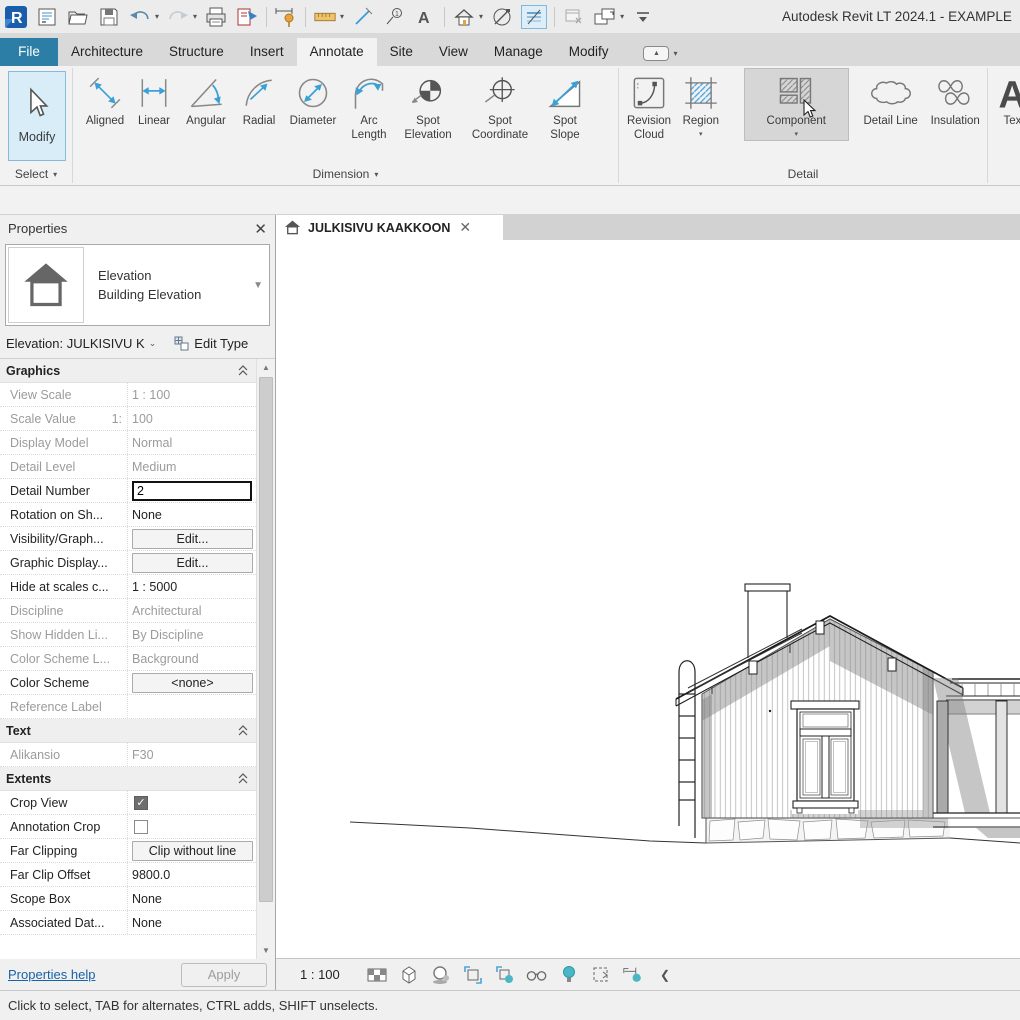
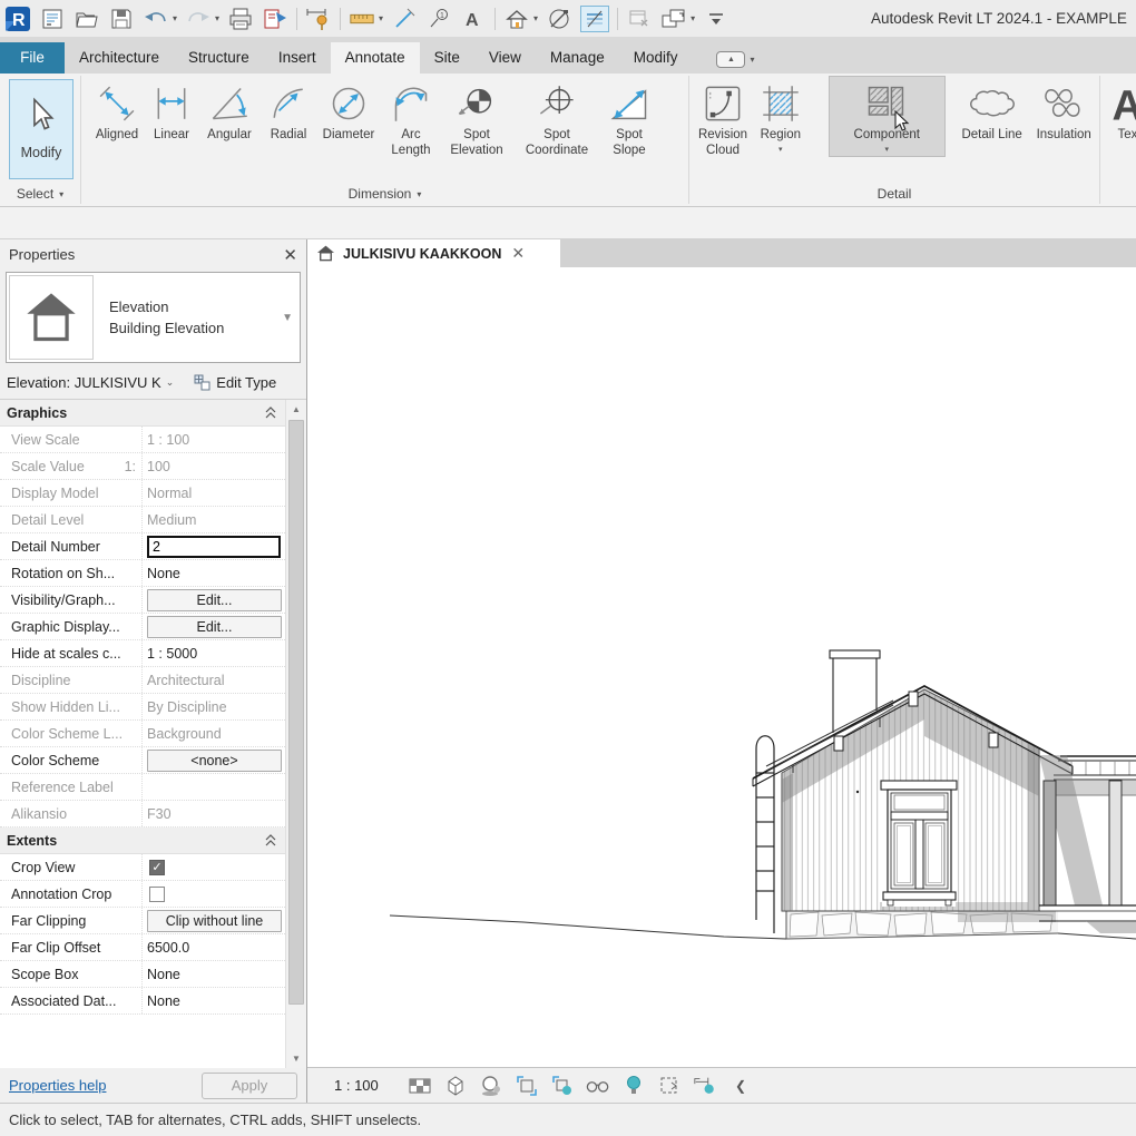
  R
  ▾
  ▾
  ▾
  A
  ▾
  ▾
  Autodesk Revit LT 2024.1 - EXAMPLE
  File
  Architecture
  Structure
  Insert
  Annotate
  Site
  View
  Manage
  Modify
  ▾
  Modify
  Select
  ▾
  Aligned
  Linear
  Angular
  Radial
  Diameter
  Arc Length
  Spot Elevation
  Spot Coordinate
  Spot Slope
  Dimension
  ▾
  Revision Cloud
  Region
  Component
  Detail Line
  Insulation
  Detail
  A
  Tex
  Properties
  ✕
  Elevation
  Building Elevation
  ▼
  Elevation: JULKISIVU K
  ⌄
  Edit Type
  Graphics
  View Scale
  1 : 100
  Scale Value
  1:
  100
  Display Model
  Normal
  Detail Level
  Medium
  Detail Number
  2
  Rotation on Sh...
  None
  Visibility/Graph...
  Edit...
  Graphic Display...
  Edit...
  Hide at scales c...
  1 : 5000
  Discipline
  Architectural
  Show Hidden Li...
  By Discipline
  Color Scheme L...
  Background
  Color Scheme
  <none>
  Reference Label
- Text
  Alikansio
  F30
  Extents
  Crop View
  ✓
  Annotation Crop
  Far Clipping
  Clip without line
  Far Clip Offset
- 9800.0
+ 6500.0
  Scope Box
  None
  Associated Dat...
  None
  ▲
  ▼
  Properties help
  Apply
  JULKISIVU KAAKKOON
  ✕
  1 : 100
  ❮
  Click to select, TAB for alternates, CTRL adds, SHIFT unselects.
